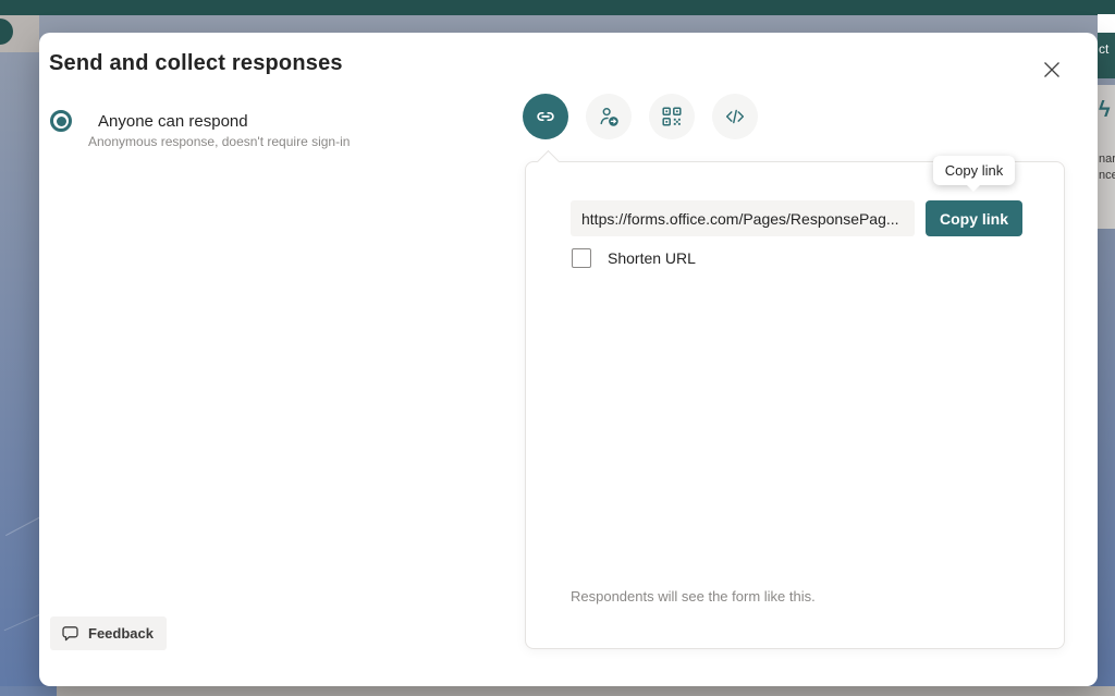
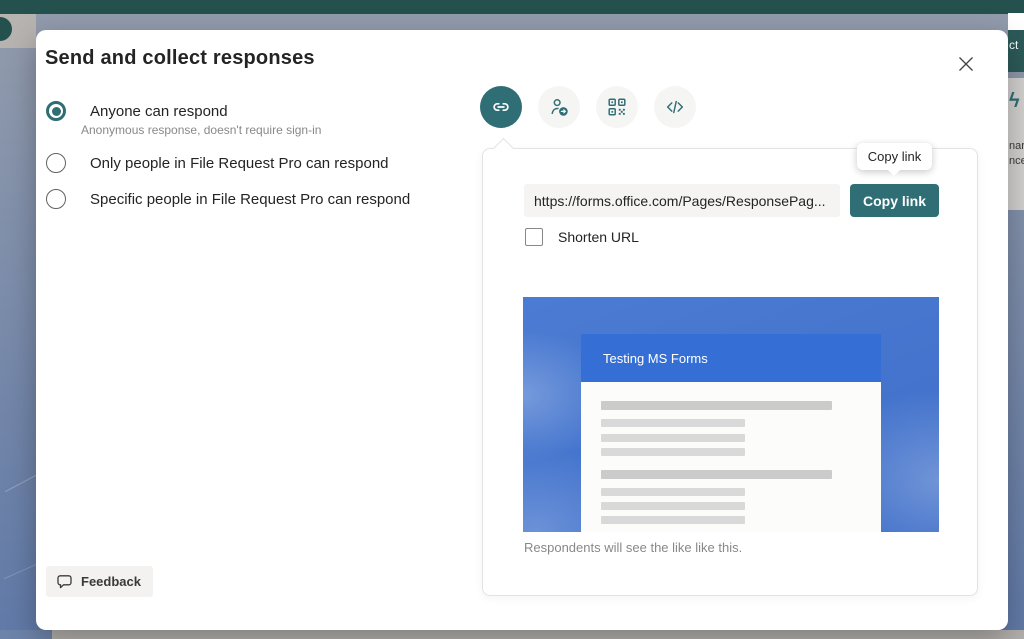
  ct
  ϟ
  nar
  Send and collect responses
  Anyone can respond
  Anonymous response, doesn't require sign-in
+ Only people in File Request Pro can respond
+ Specific people in File Request Pro can respond
  Feedback
  https://forms.office.com/Pages/ResponsePag...
  Copy link
  Copy link
  Shorten URL
+ Testing MS Forms
- Respondents will see the form like this.
+ Respondents will see the like like this.
